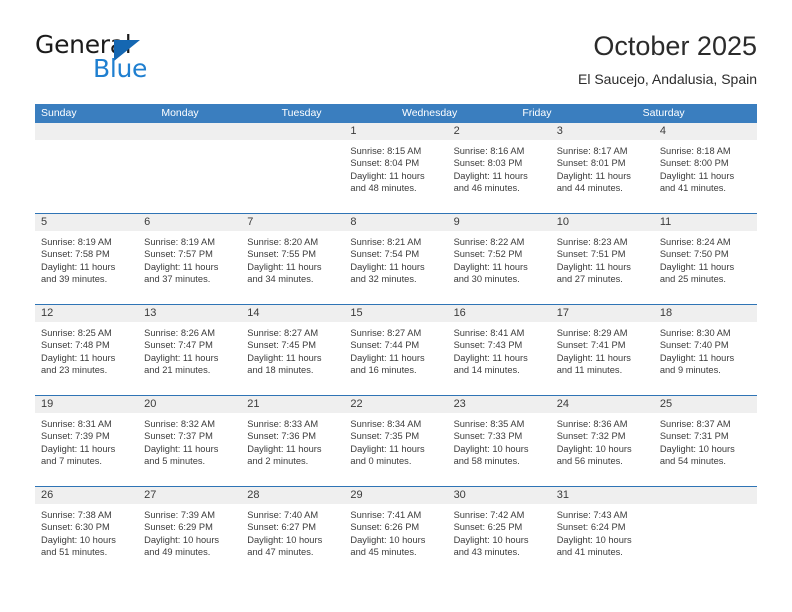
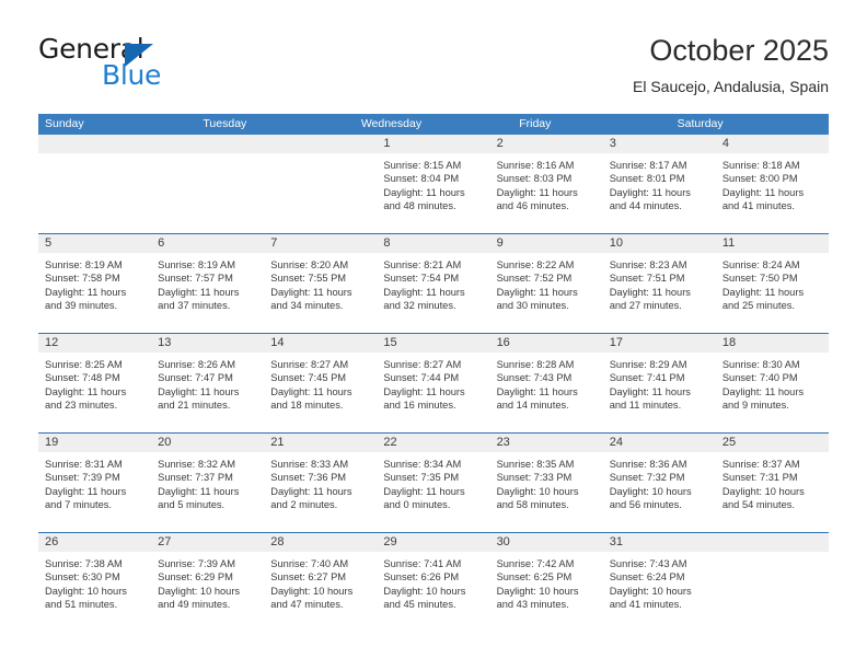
  General
  Blue
  October 2025
  El Saucejo, Andalusia, Spain
  Sunday
- Monday
  Tuesday
  Wednesday
  Friday
  Saturday
  1
  Sunrise: 8:15 AM
  Sunset: 8:04 PM
  Daylight: 11 hours
  and 48 minutes.
  2
  Sunrise: 8:16 AM
  Sunset: 8:03 PM
  Daylight: 11 hours
  and 46 minutes.
  3
  Sunrise: 8:17 AM
  Sunset: 8:01 PM
  Daylight: 11 hours
  and 44 minutes.
  4
  Sunrise: 8:18 AM
  Sunset: 8:00 PM
  Daylight: 11 hours
  and 41 minutes.
  5
  Sunrise: 8:19 AM
  Sunset: 7:58 PM
  Daylight: 11 hours
  and 39 minutes.
  6
  Sunrise: 8:19 AM
  Sunset: 7:57 PM
  Daylight: 11 hours
  and 37 minutes.
  7
  Sunrise: 8:20 AM
  Sunset: 7:55 PM
  Daylight: 11 hours
  and 34 minutes.
  8
  Sunrise: 8:21 AM
  Sunset: 7:54 PM
  Daylight: 11 hours
  and 32 minutes.
  9
  Sunrise: 8:22 AM
  Sunset: 7:52 PM
  Daylight: 11 hours
  and 30 minutes.
  10
  Sunrise: 8:23 AM
  Sunset: 7:51 PM
  Daylight: 11 hours
  and 27 minutes.
  11
  Sunrise: 8:24 AM
  Sunset: 7:50 PM
  Daylight: 11 hours
  and 25 minutes.
  12
  Sunrise: 8:25 AM
  Sunset: 7:48 PM
  Daylight: 11 hours
  and 23 minutes.
  13
  Sunrise: 8:26 AM
  Sunset: 7:47 PM
  Daylight: 11 hours
  and 21 minutes.
  14
  Sunrise: 8:27 AM
  Sunset: 7:45 PM
  Daylight: 11 hours
  and 18 minutes.
  15
  Sunrise: 8:27 AM
  Sunset: 7:44 PM
  Daylight: 11 hours
  and 16 minutes.
  16
- Sunrise: 8:41 AM
+ Sunrise: 8:28 AM
  Sunset: 7:43 PM
  Daylight: 11 hours
  and 14 minutes.
  17
  Sunrise: 8:29 AM
  Sunset: 7:41 PM
  Daylight: 11 hours
  and 11 minutes.
  18
  Sunrise: 8:30 AM
  Sunset: 7:40 PM
  Daylight: 11 hours
  and 9 minutes.
  19
  Sunrise: 8:31 AM
  Sunset: 7:39 PM
  Daylight: 11 hours
  and 7 minutes.
  20
  Sunrise: 8:32 AM
  Sunset: 7:37 PM
  Daylight: 11 hours
  and 5 minutes.
  21
  Sunrise: 8:33 AM
  Sunset: 7:36 PM
  Daylight: 11 hours
  and 2 minutes.
  22
  Sunrise: 8:34 AM
  Sunset: 7:35 PM
  Daylight: 11 hours
  and 0 minutes.
  23
  Sunrise: 8:35 AM
  Sunset: 7:33 PM
  Daylight: 10 hours
  and 58 minutes.
  24
  Sunrise: 8:36 AM
  Sunset: 7:32 PM
  Daylight: 10 hours
  and 56 minutes.
  25
  Sunrise: 8:37 AM
  Sunset: 7:31 PM
  Daylight: 10 hours
  and 54 minutes.
  26
  Sunrise: 7:38 AM
  Sunset: 6:30 PM
  Daylight: 10 hours
  and 51 minutes.
  27
  Sunrise: 7:39 AM
  Sunset: 6:29 PM
  Daylight: 10 hours
  and 49 minutes.
  28
  Sunrise: 7:40 AM
  Sunset: 6:27 PM
  Daylight: 10 hours
  and 47 minutes.
  29
  Sunrise: 7:41 AM
  Sunset: 6:26 PM
  Daylight: 10 hours
  and 45 minutes.
  30
  Sunrise: 7:42 AM
  Sunset: 6:25 PM
  Daylight: 10 hours
  and 43 minutes.
  31
  Sunrise: 7:43 AM
  Sunset: 6:24 PM
  Daylight: 10 hours
  and 41 minutes.
